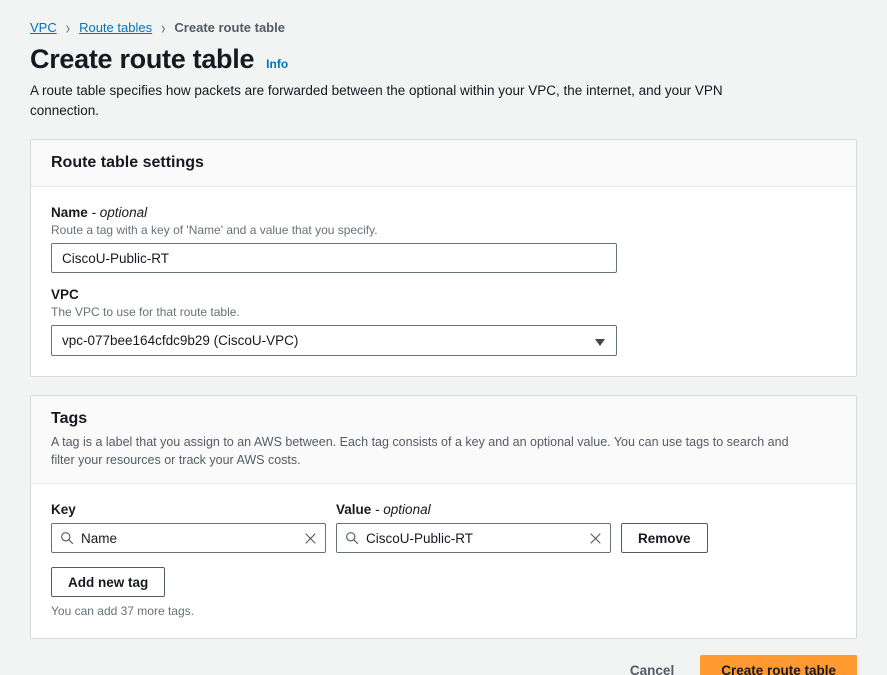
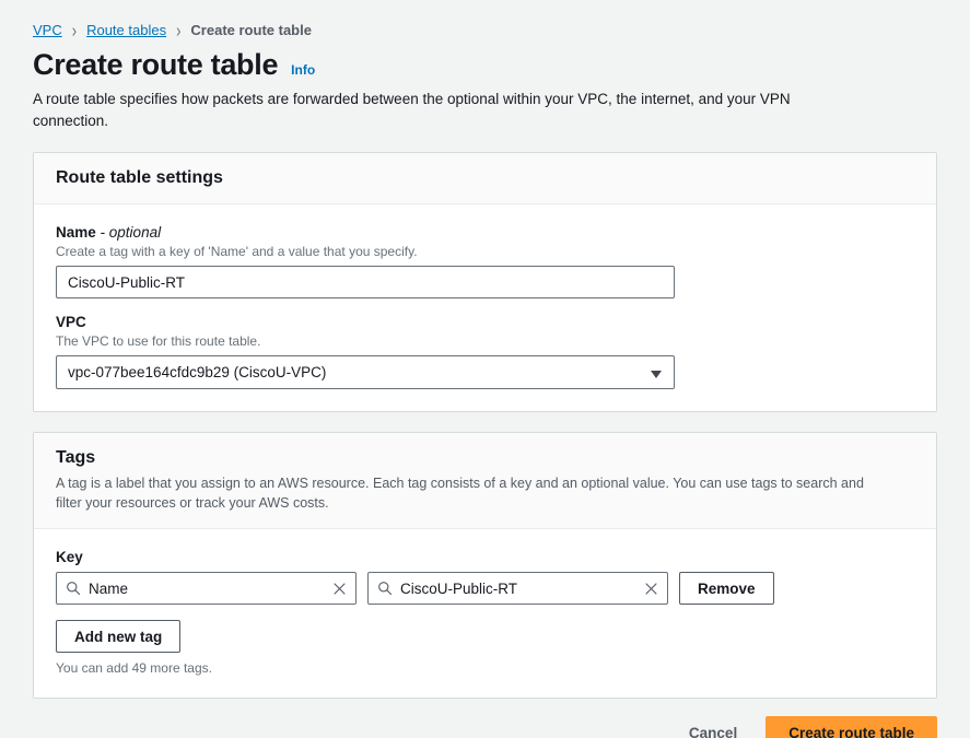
  VPC
  ›
  Route tables
  ›
  Create route table
  Create route table
  Info
  A route table specifies how packets are forwarded between the optional within your VPC, the internet, and your VPN connection.
  Route table settings
  Name - optional
- Route a tag with a key of 'Name' and a value that you specify.
+ Create a tag with a key of 'Name' and a value that you specify.
  CiscoU-Public-RT
  VPC
- The VPC to use for that route table.
+ The VPC to use for this route table.
  vpc-077bee164cfdc9b29 (CiscoU-VPC)
  Tags
- A tag is a label that you assign to an AWS between. Each tag consists of a key and an optional value. You can use tags to search and filter your resources or track your AWS costs.
+ A tag is a label that you assign to an AWS resource. Each tag consists of a key and an optional value. You can use tags to search and filter your resources or track your AWS costs.
  Key
  Name
- Value - optional
  CiscoU-Public-RT
  Remove
  Add new tag
- You can add 37 more tags.
+ You can add 49 more tags.
  Cancel
  Create route table
